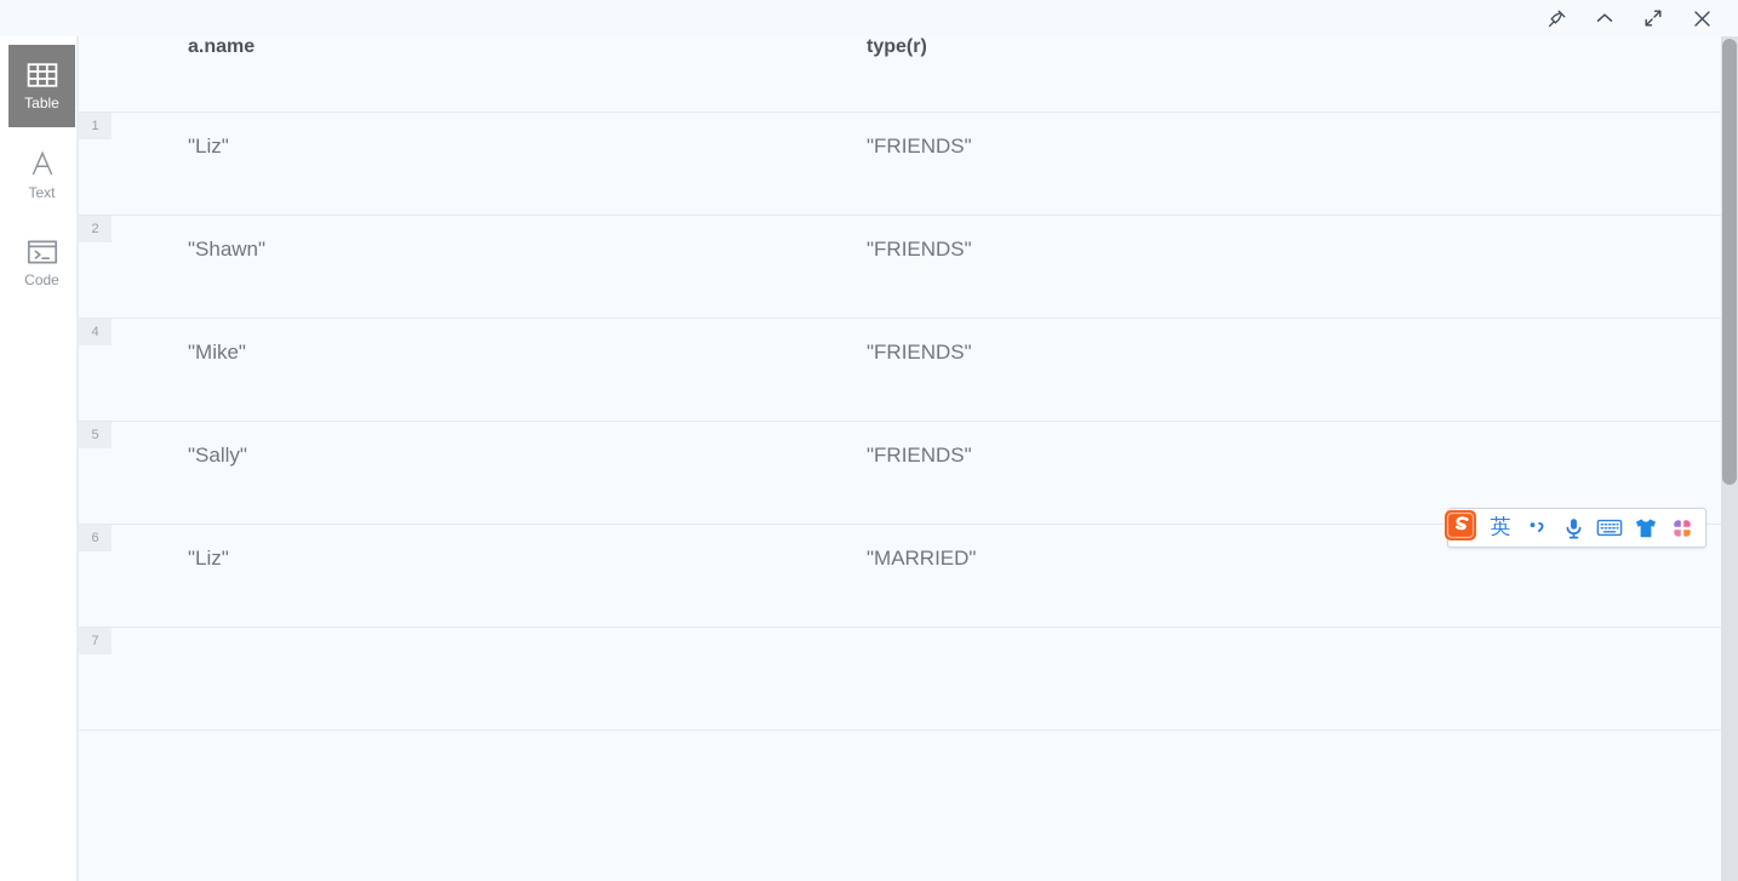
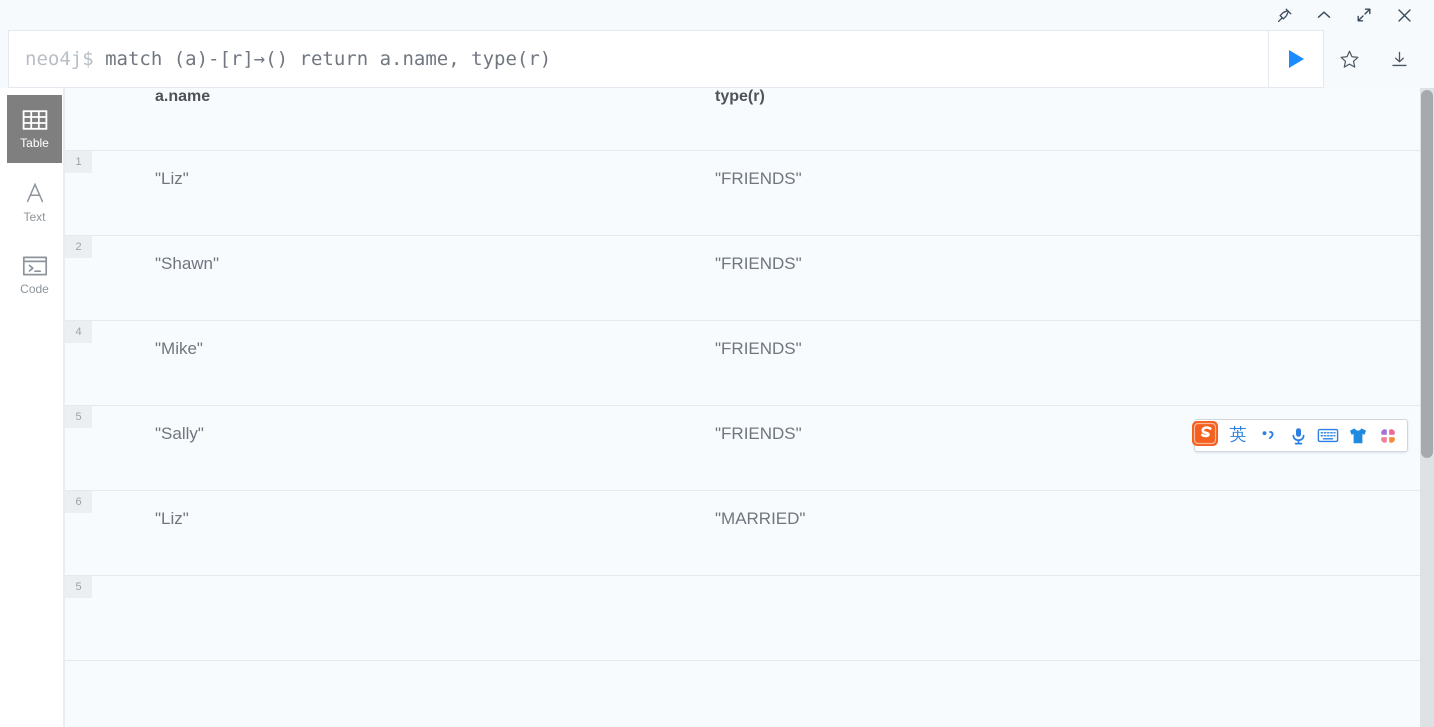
+ neo4j$
+ match (a)-[r]→() return a.name, type(r)
  Table
  Text
  Code
  	a.name	type(r)
  1	"Liz"	"FRIENDS"
  2	"Shawn"	"FRIENDS"
  4	"Mike"	"FRIENDS"
  5	"Sally"	"FRIENDS"
  6	"Liz"	"MARRIED"
- 7
+ 5
  英
